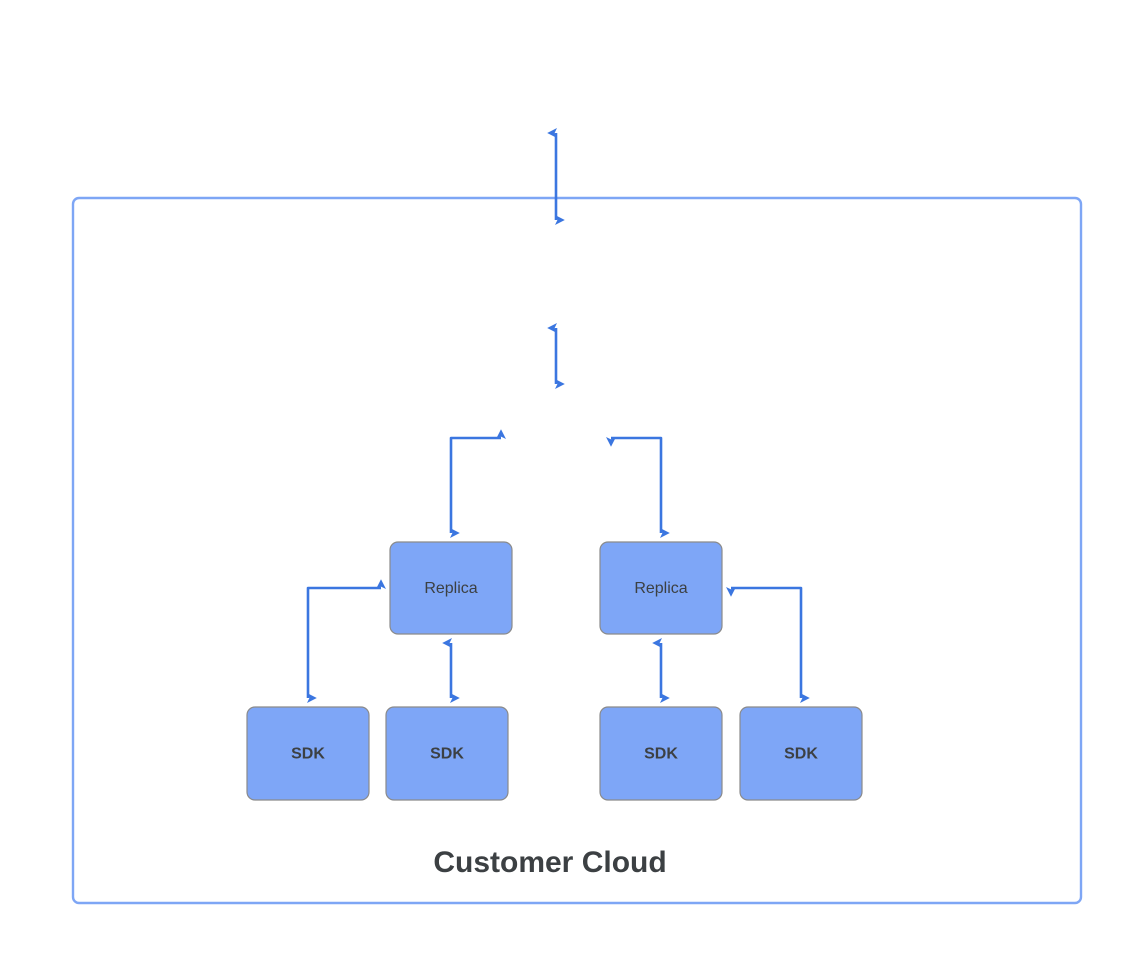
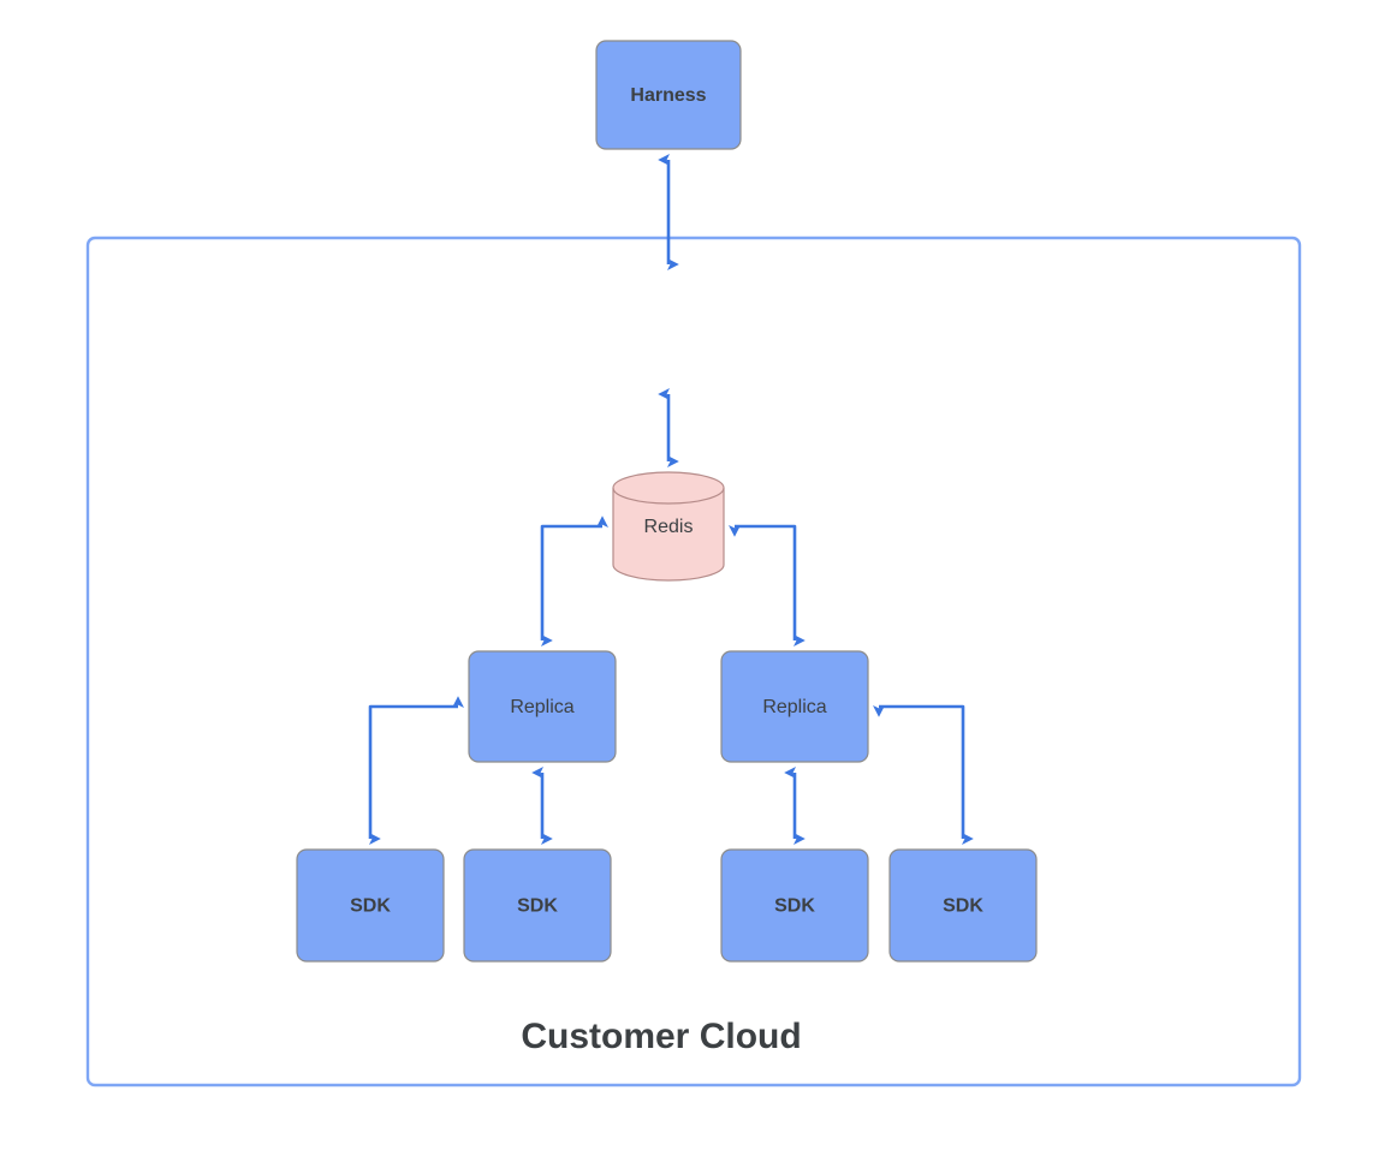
  Customer Cloud
+ Harness
+ Redis
  Replica
  Replica
  SDK
  SDK
  SDK
  SDK
